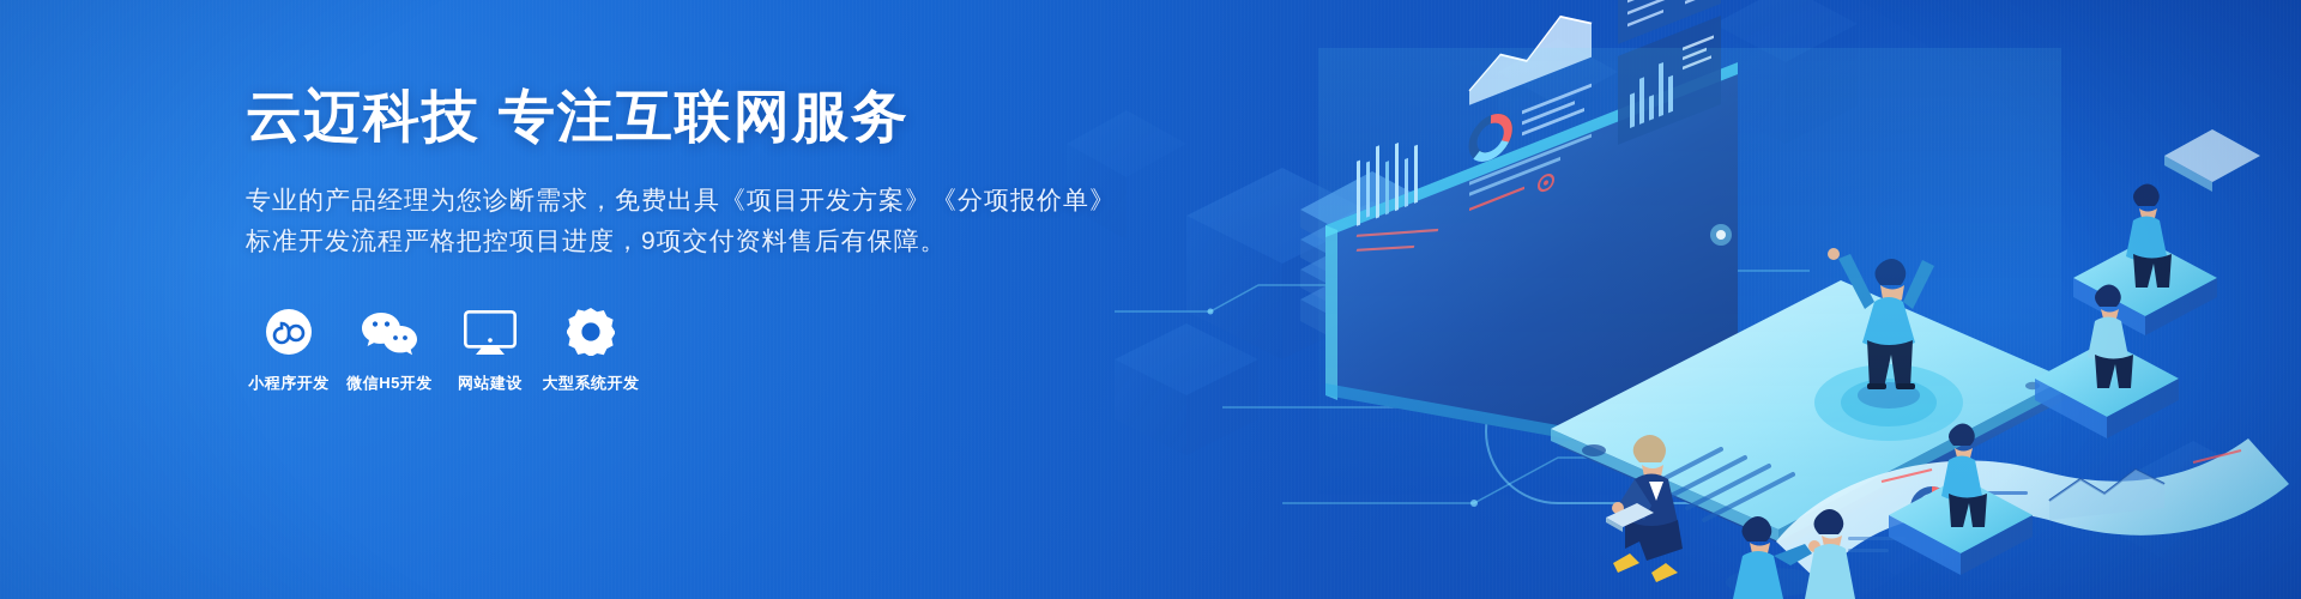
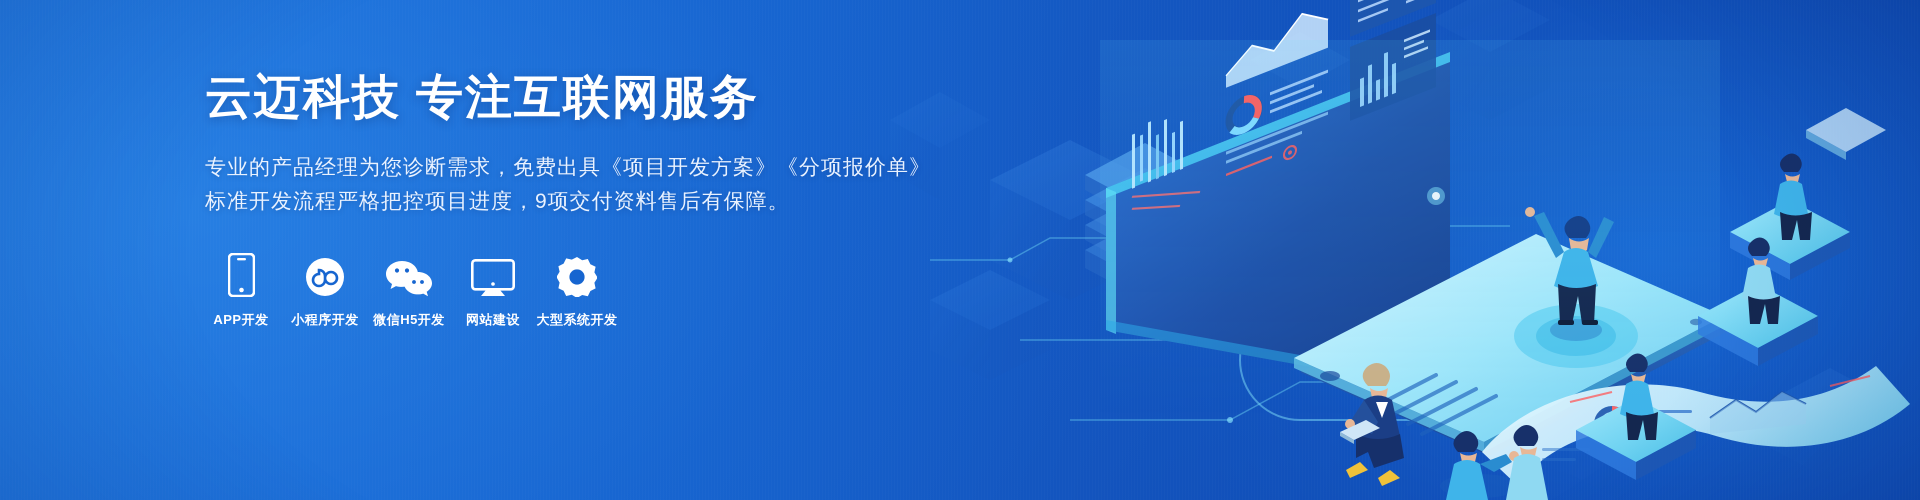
  云迈科技 专注互联网服务
  专业的产品经理为您诊断需求，免费出具《项目开发方案》《分项报价单》
  标准开发流程严格把控项目进度，9项交付资料售后有保障。
+ APP开发
  小程序开发
  微信H5开发
  网站建设
  大型系统开发
